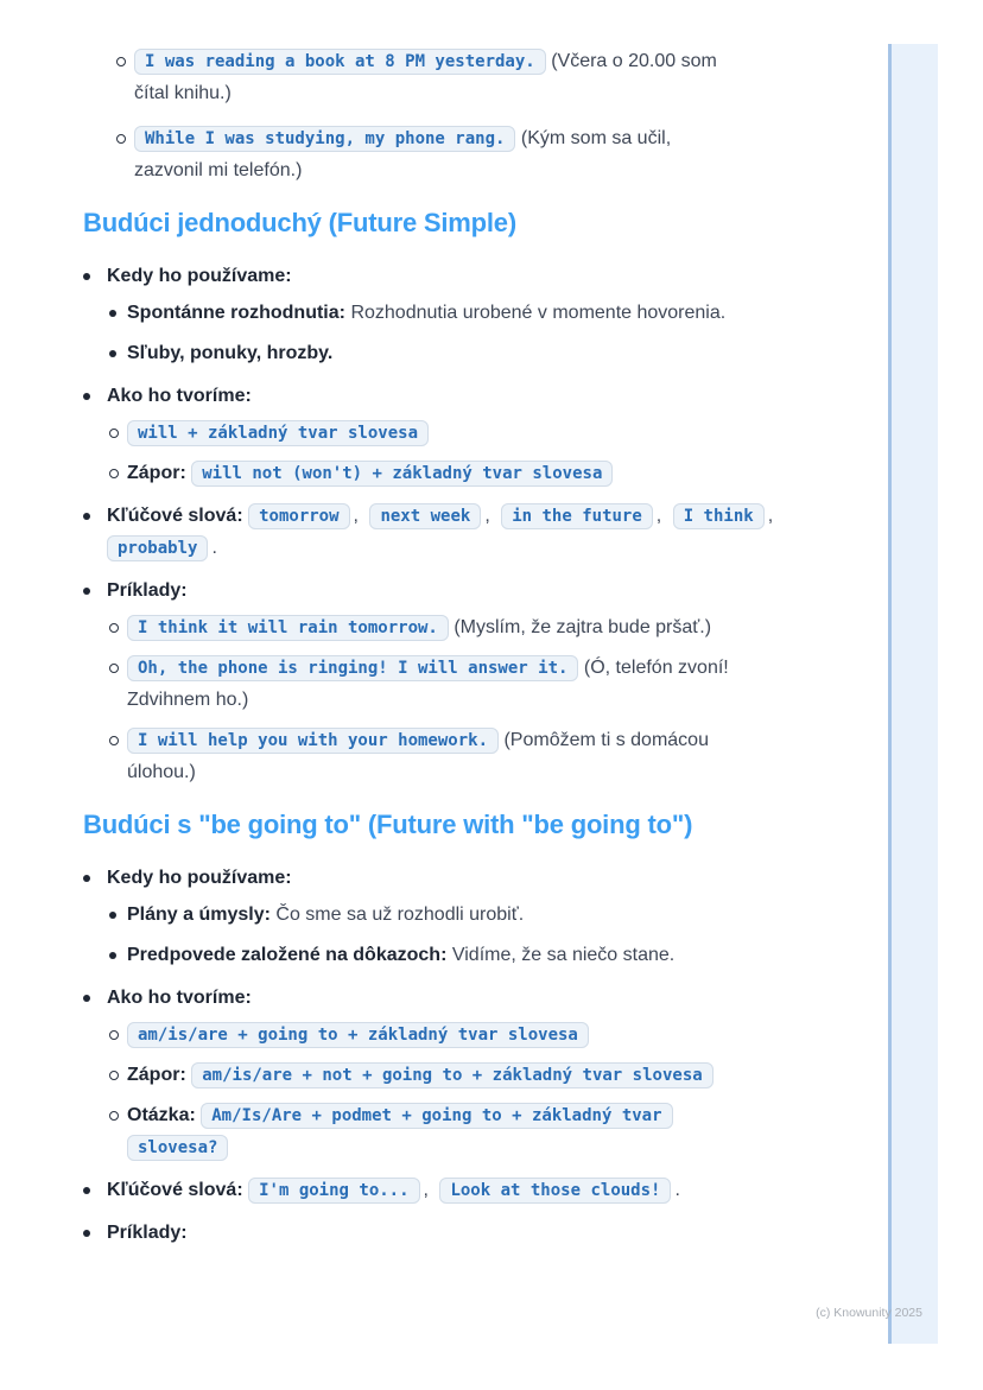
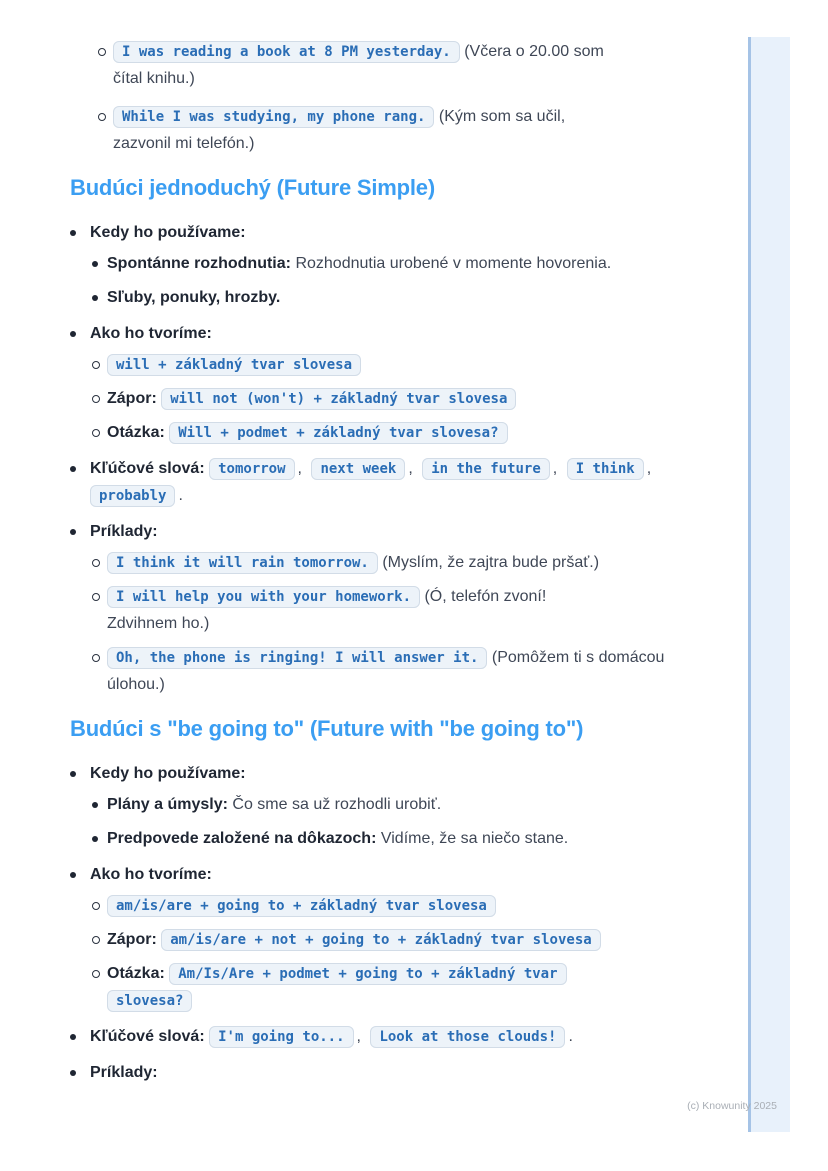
  I was reading a book at 8 PM yesterday. (Včera o 20.00 som
  čítal knihu.)
  While I was studying, my phone rang. (Kým som sa učil,
  zazvonil mi telefón.)
  Budúci jednoduchý (Future Simple)
  Kedy ho používame:
  Spontánne rozhodnutia: Rozhodnutia urobené v momente hovorenia.
  Sľuby, ponuky, hrozby.
  Ako ho tvoríme:
  will + základný tvar slovesa
  Zápor: will not (won't) + základný tvar slovesa
+ Otázka: Will + podmet + základný tvar slovesa?
  Kľúčové slová: tomorrow , next week , in the future , I think , probably .
  Príklady:
  I think it will rain tomorrow. (Myslím, že zajtra bude pršať.)
- Oh, the phone is ringing! I will answer it. (Ó, telefón zvoní!
+ I will help you with your homework. (Ó, telefón zvoní!
  Zdvihnem ho.)
- I will help you with your homework. (Pomôžem ti s domácou
+ Oh, the phone is ringing! I will answer it. (Pomôžem ti s domácou
  úlohou.)
  Budúci s "be going to" (Future with "be going to")
  Kedy ho používame:
  Plány a úmysly: Čo sme sa už rozhodli urobiť.
  Predpovede založené na dôkazoch: Vidíme, že sa niečo stane.
  Ako ho tvoríme:
  am/is/are + going to + základný tvar slovesa
  Zápor: am/is/are + not + going to + základný tvar slovesa
  Otázka: Am/Is/Are + podmet + going to + základný tvar
  slovesa?
  Kľúčové slová: I'm going to... , Look at those clouds! .
  Príklady:
  (c) Knowunity 2025
